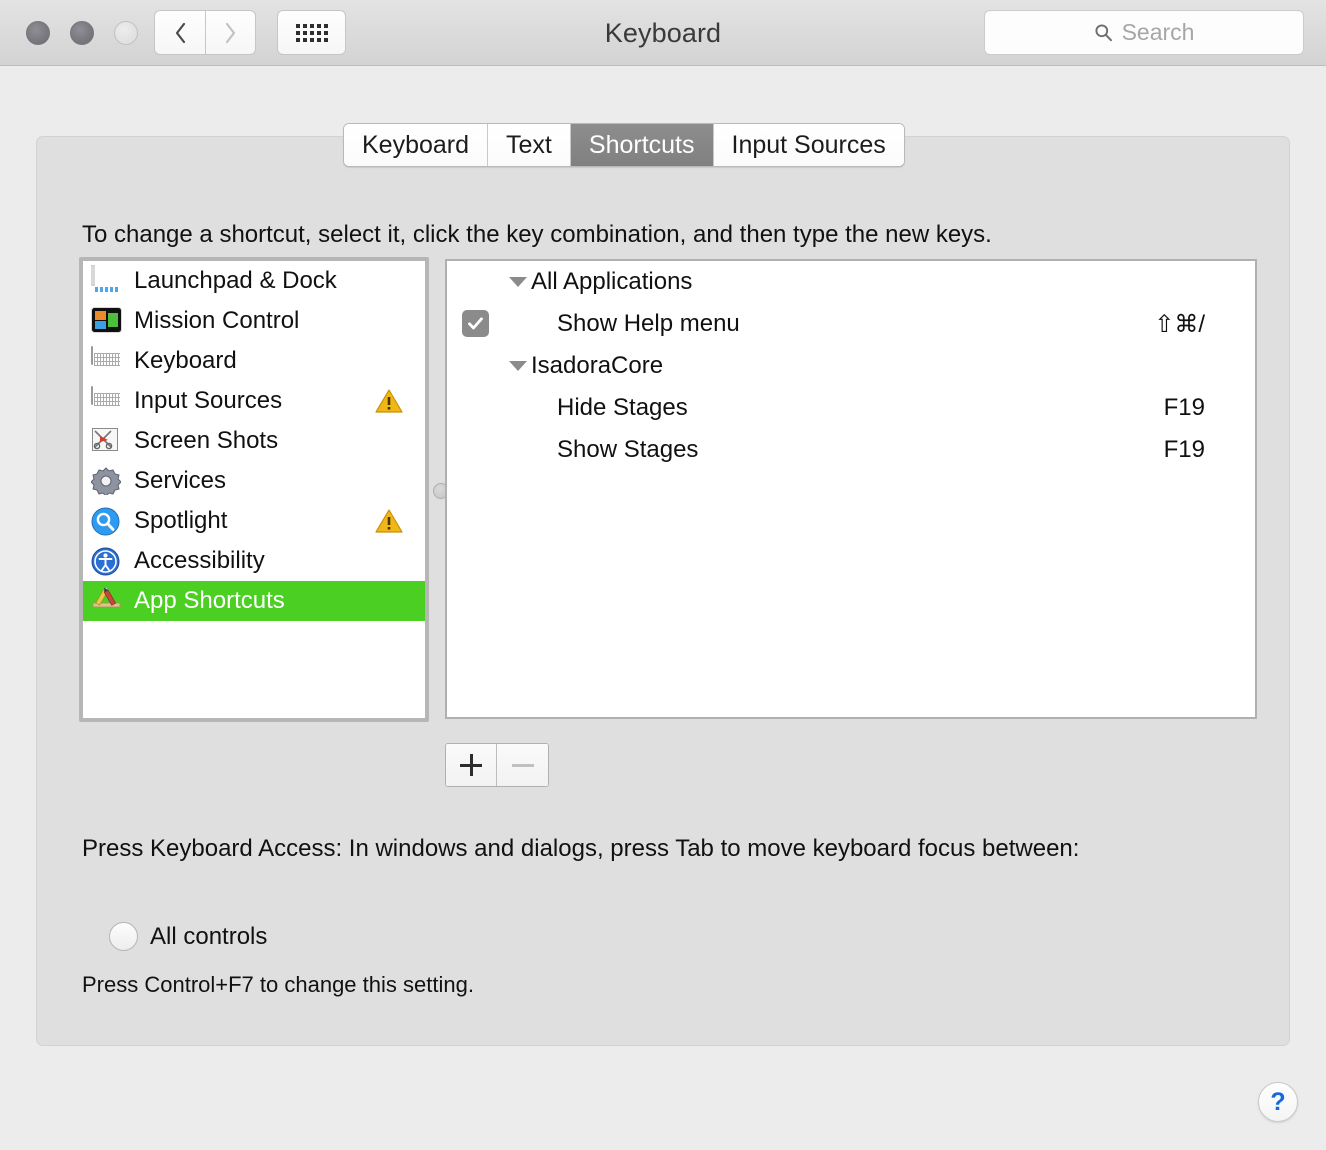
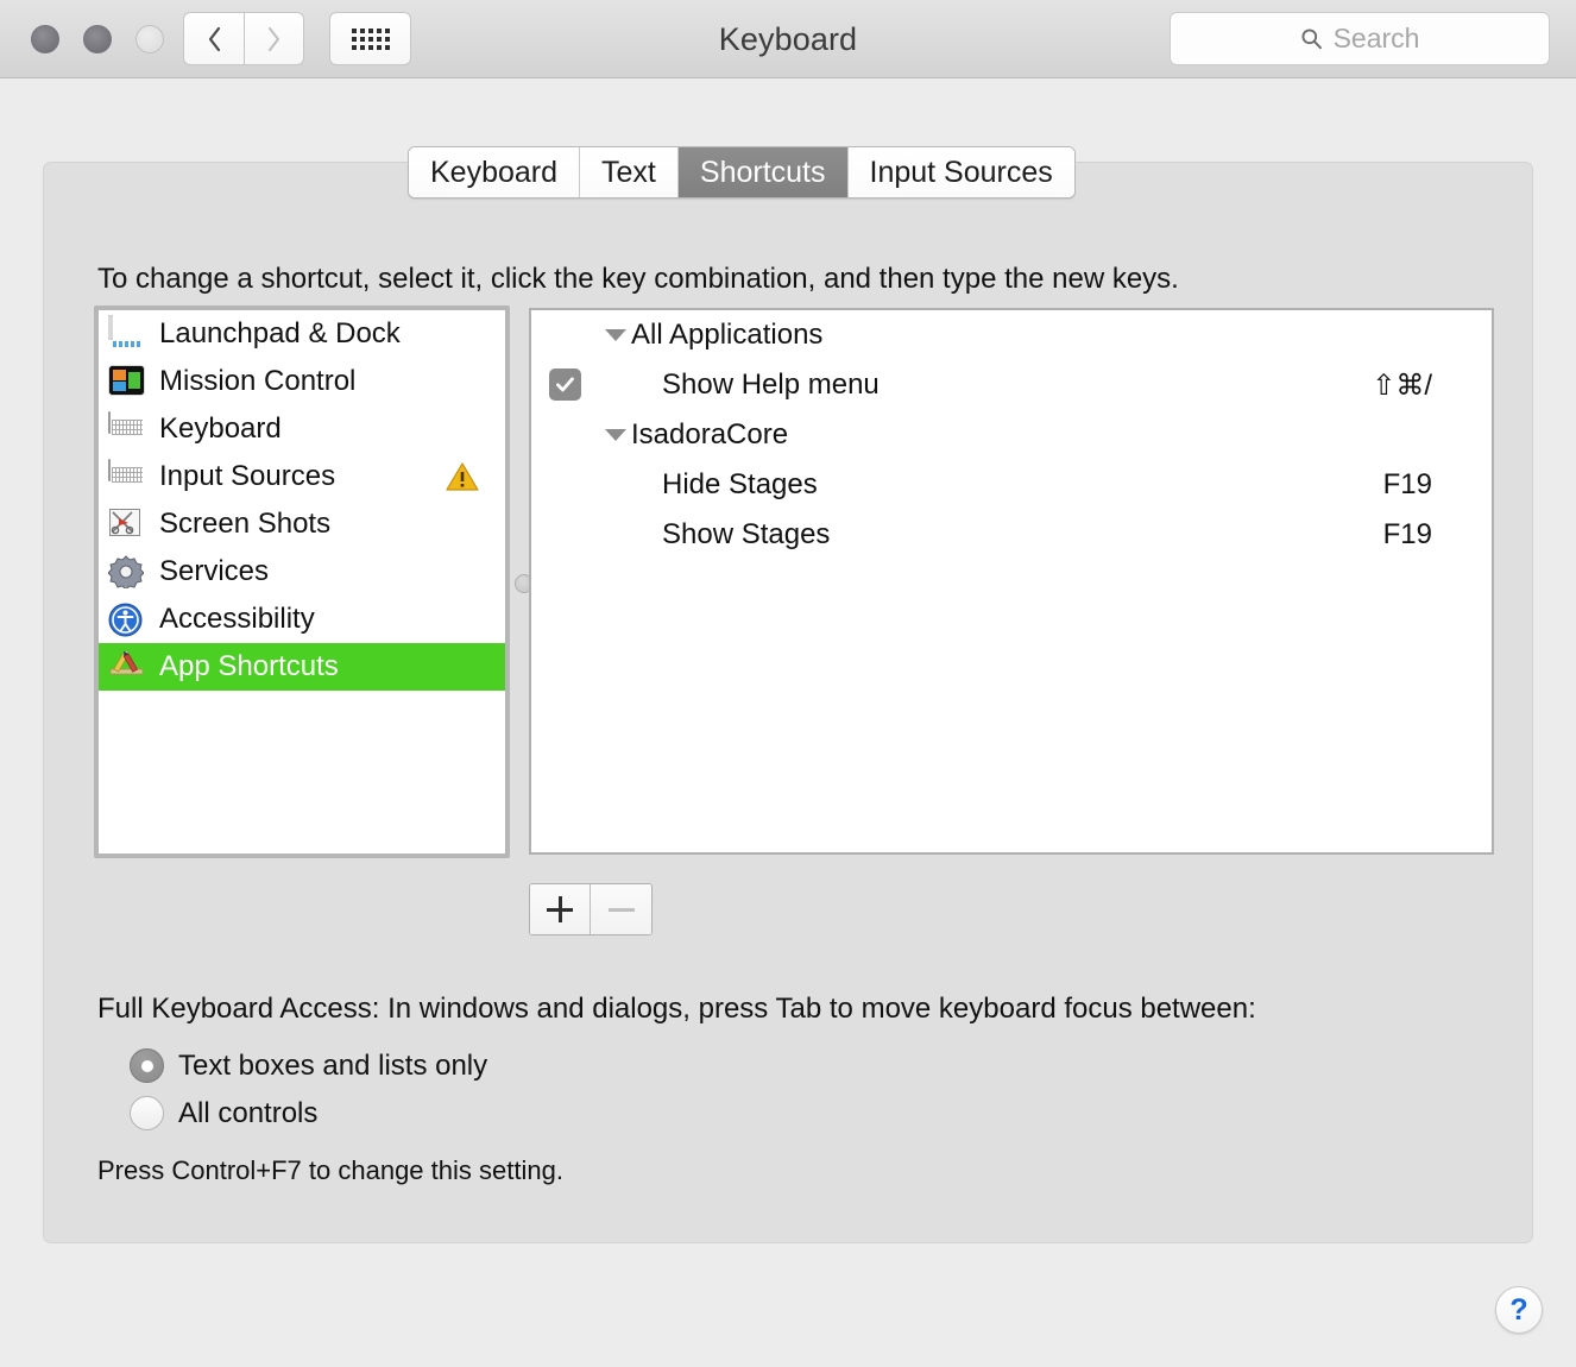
  Keyboard
  Search
  Keyboard
  Text
  Shortcuts
  Input Sources
  To change a shortcut, select it, click the key combination, and then type the new keys.
  Launchpad & Dock
  Mission Control
  Keyboard
  Input Sources
  Screen Shots
  Services
- Spotlight
  Accessibility
  App Shortcuts
  All Applications
  Show Help menu
  ⇧⌘/
  IsadoraCore
  Hide Stages
  F19
  Show Stages
  F19
- Press Keyboard Access: In windows and dialogs, press Tab to move keyboard focus between:
+ Full Keyboard Access: In windows and dialogs, press Tab to move keyboard focus between:
+ Text boxes and lists only
  All controls
  Press Control+F7 to change this setting.
  ?
